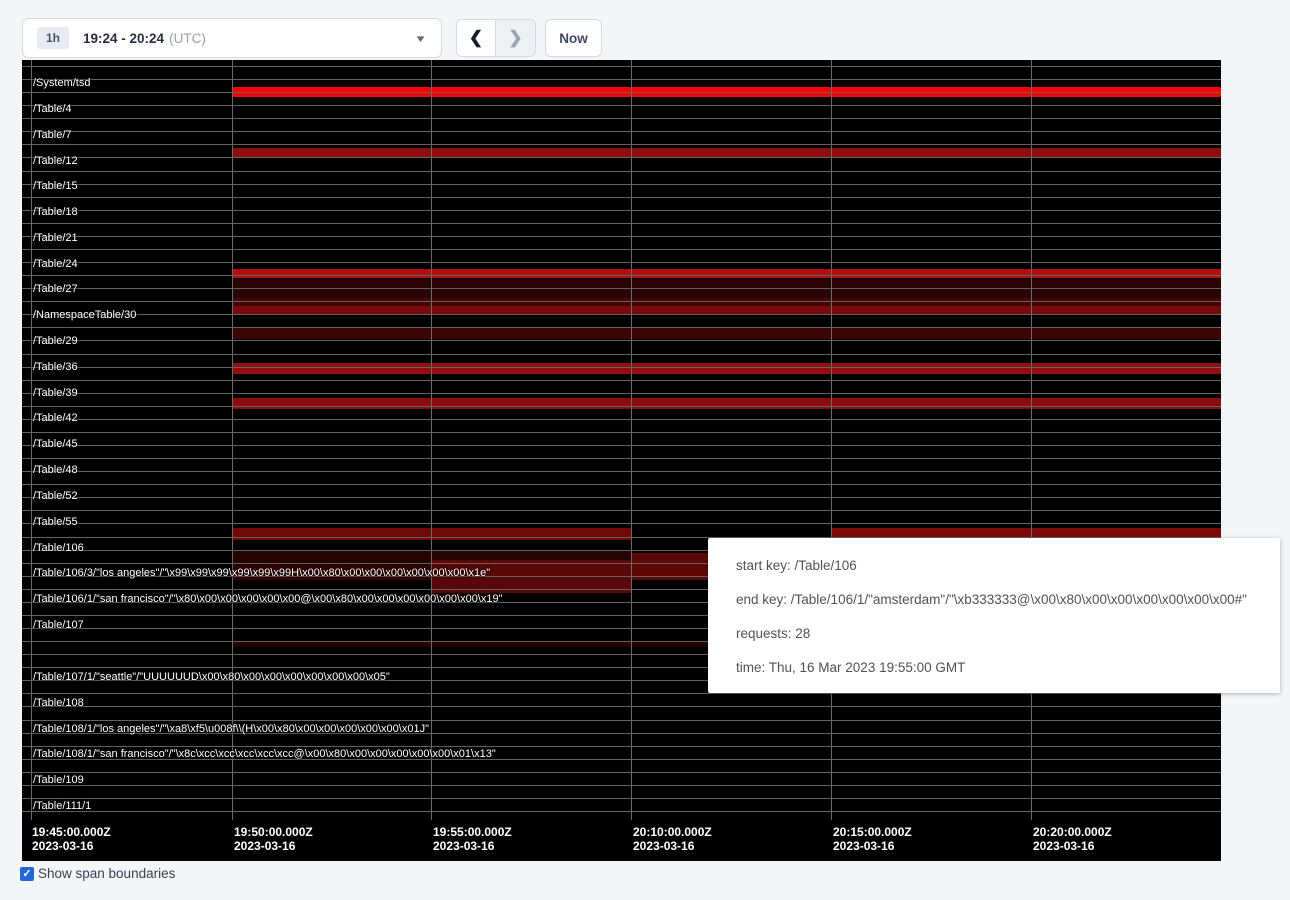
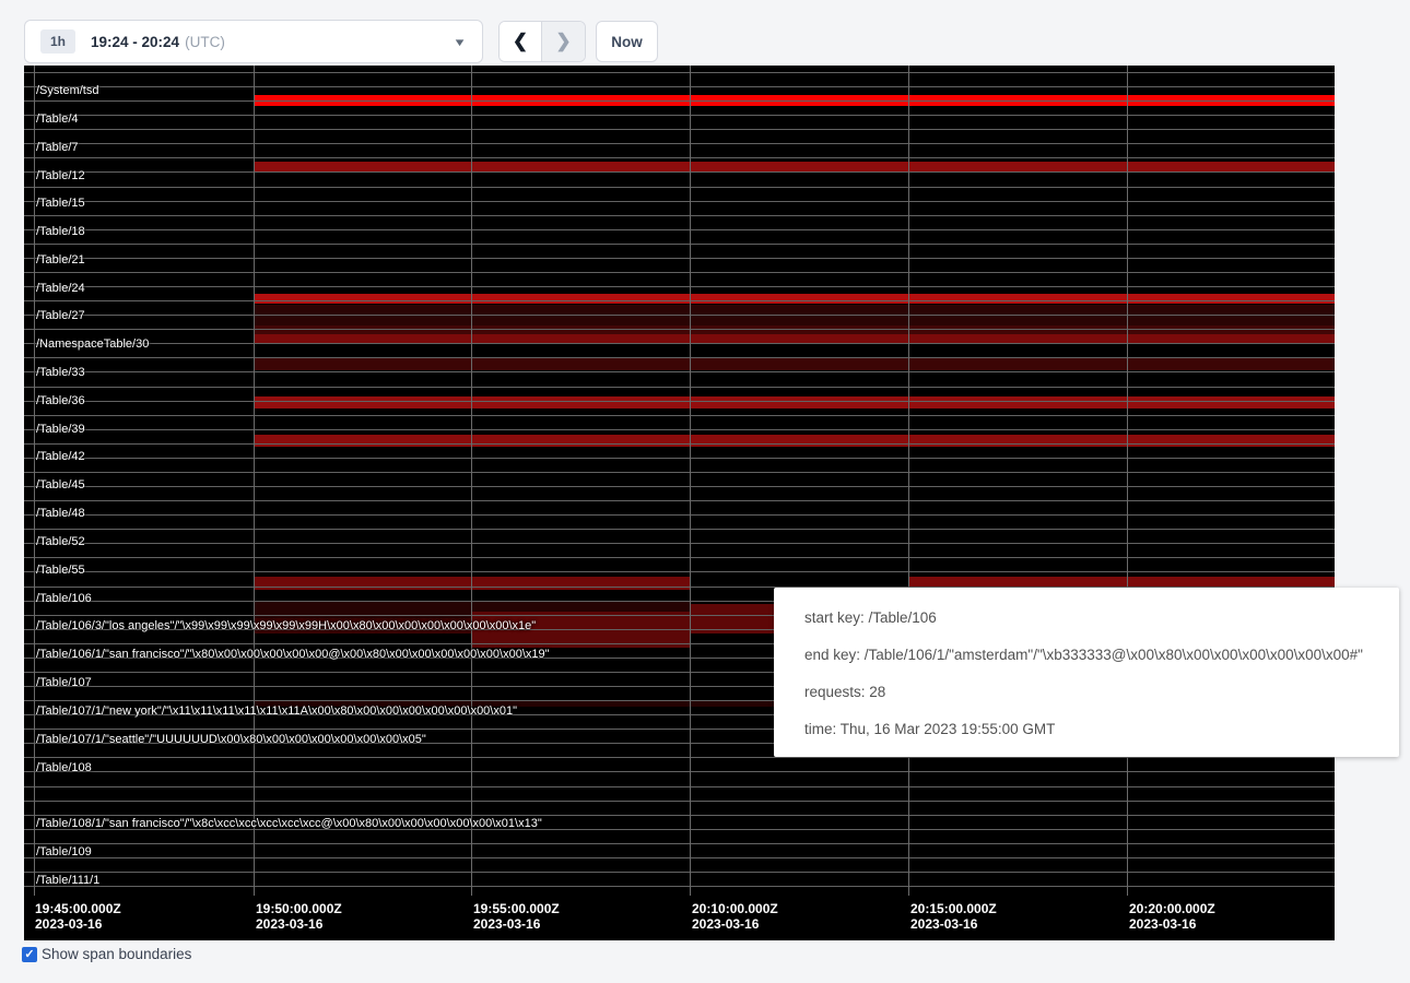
  1h
  19:24 - 20:24
  (UTC)
  ▼
  ❮
  ❯
  Now
  /System/tsd
  /Table/4
  /Table/7
  /Table/12
  /Table/15
  /Table/18
  /Table/21
  /Table/24
  /Table/27
  /NamespaceTable/30
- /Table/29
+ /Table/33
  /Table/36
  /Table/39
  /Table/42
  /Table/45
  /Table/48
  /Table/52
  /Table/55
  /Table/106
  /Table/106/3/"los angeles"/"\x99\x99\x99\x99\x99\x99H\x00\x80\x00\x00\x00\x00\x00\x00\x1e"
  /Table/106/1/"san francisco"/"\x80\x00\x00\x00\x00\x00@\x00\x80\x00\x00\x00\x00\x00\x00\x19"
  /Table/107
+ /Table/107/1/"new york"/"\x11\x11\x11\x11\x11\x11A\x00\x80\x00\x00\x00\x00\x00\x00\x01"
  /Table/107/1/"seattle"/"UUUUUUD\x00\x80\x00\x00\x00\x00\x00\x00\x05"
  /Table/108
- /Table/108/1/"los angeles"/"\xa8\xf5\u008f\\(H\x00\x80\x00\x00\x00\x00\x00\x01J"
  /Table/108/1/"san francisco"/"\x8c\xcc\xcc\xcc\xcc\xcc@\x00\x80\x00\x00\x00\x00\x00\x01\x13"
  /Table/109
  /Table/111/1
  19:45:00.000Z
  2023-03-16
  19:50:00.000Z
  2023-03-16
  19:55:00.000Z
  2023-03-16
  20:10:00.000Z
  2023-03-16
  20:15:00.000Z
  2023-03-16
  20:20:00.000Z
  2023-03-16
  start key: /Table/106
  end key: /Table/106/1/"amsterdam"/"\xb333333@\x00\x80\x00\x00\x00\x00\x00\x00#"
  requests: 28
  time: Thu, 16 Mar 2023 19:55:00 GMT
  ✓
  Show span boundaries
